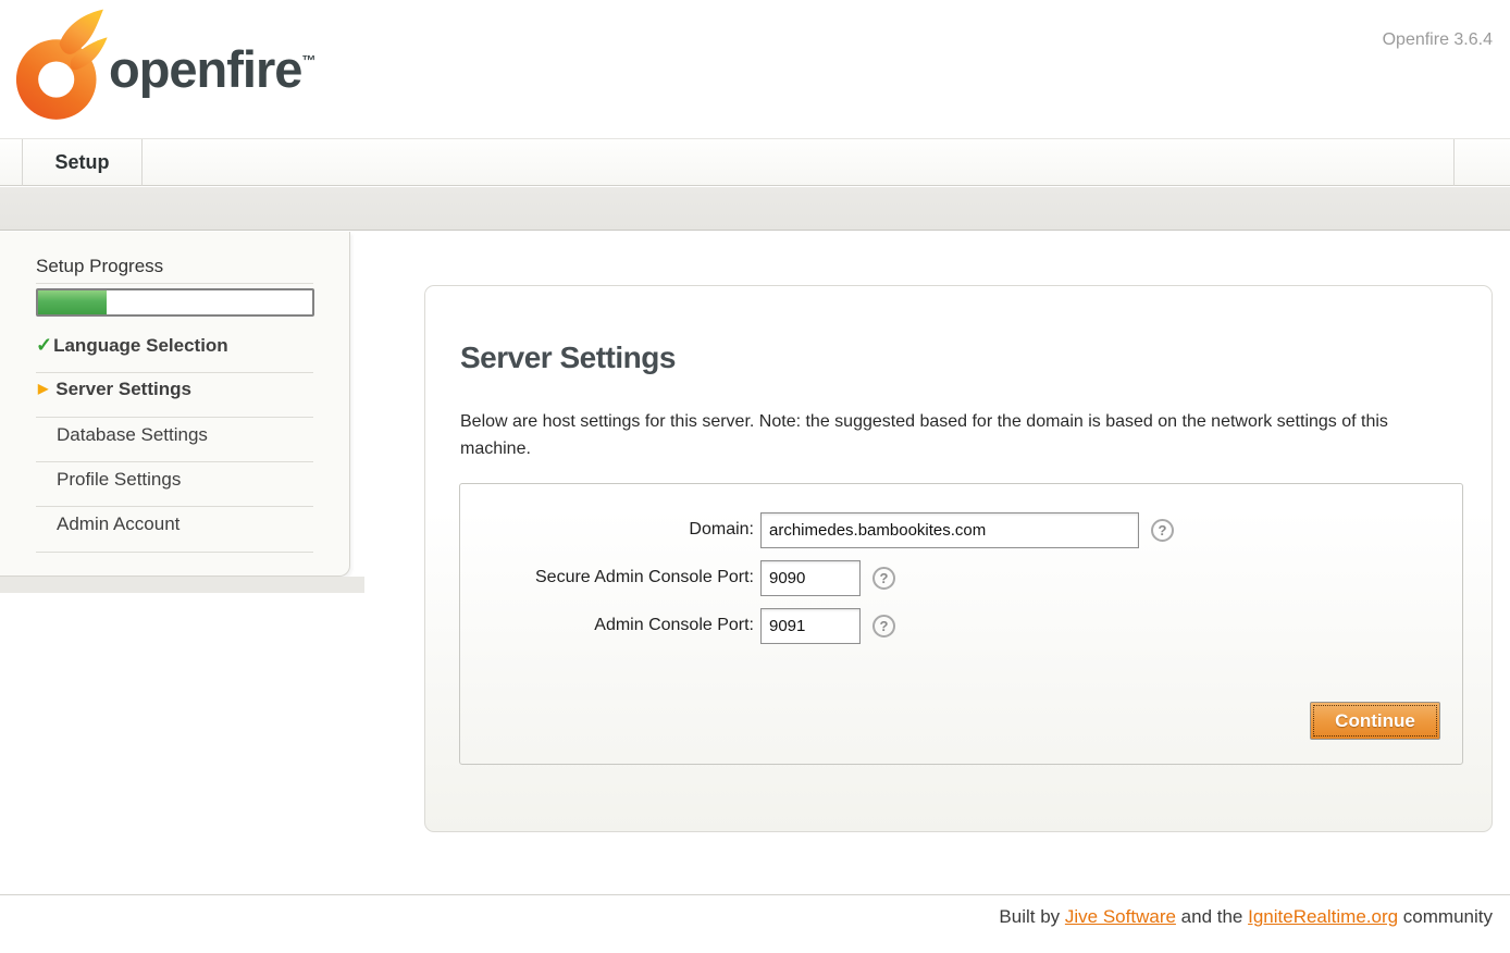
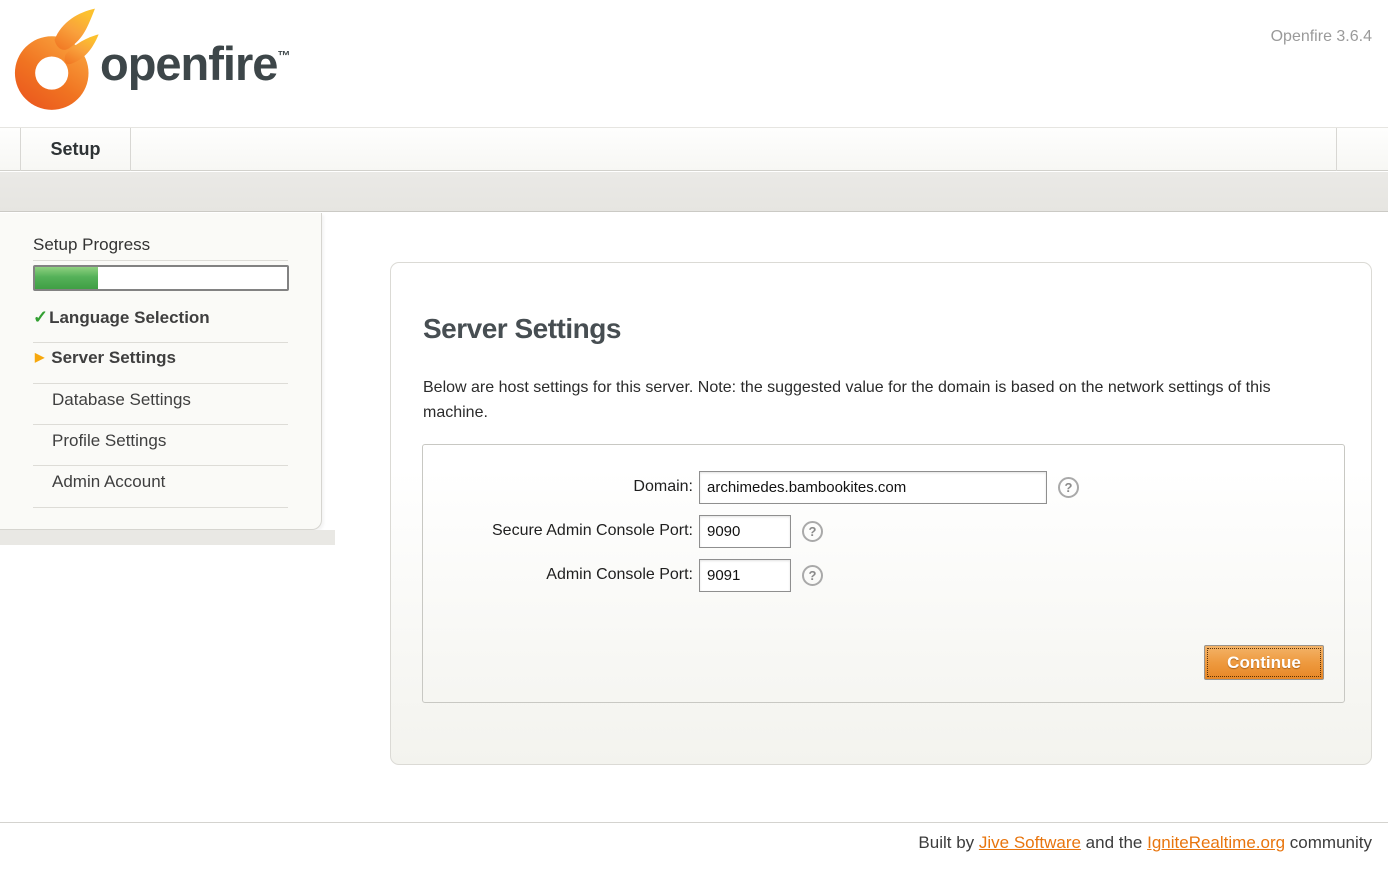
  openfire™
  Openfire 3.6.4
  Setup
  Setup Progress
  ✓Language Selection
  ▶ Server Settings
  Database Settings
  Profile Settings
  Admin Account
  Server Settings
- Below are host settings for this server. Note: the suggested based for the domain is based on the network settings of this machine.
+ Below are host settings for this server. Note: the suggested value for the domain is based on the network settings of this machine.
  Domain:
  archimedes.bambookites.com
  ?
  Secure Admin Console Port:
  9090
  ?
  Admin Console Port:
  9091
  ?
  Continue
  Built by Jive Software and the IgniteRealtime.org community
